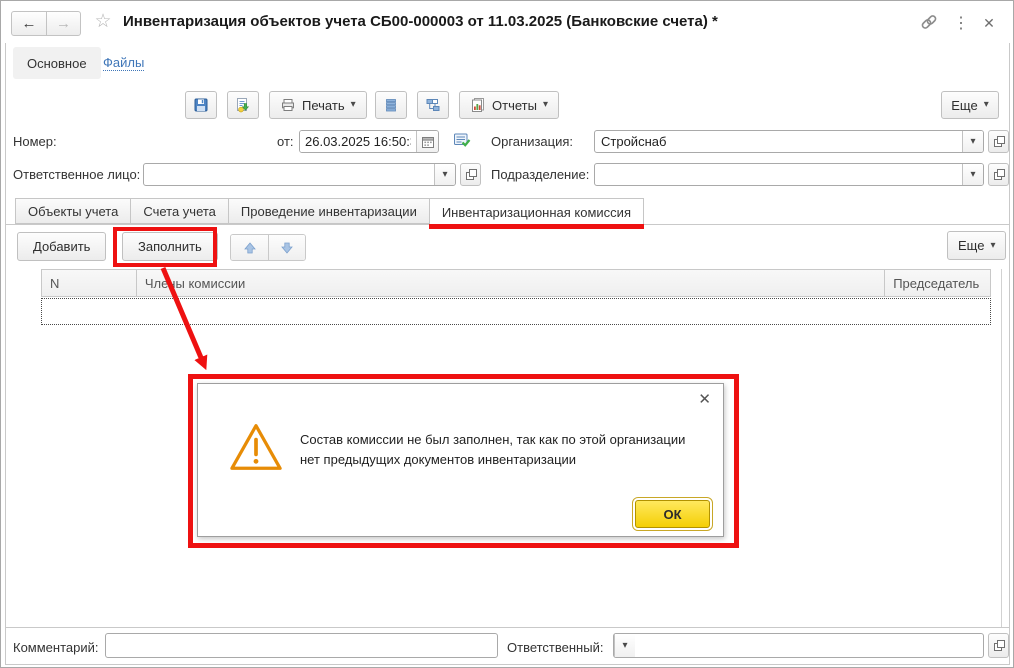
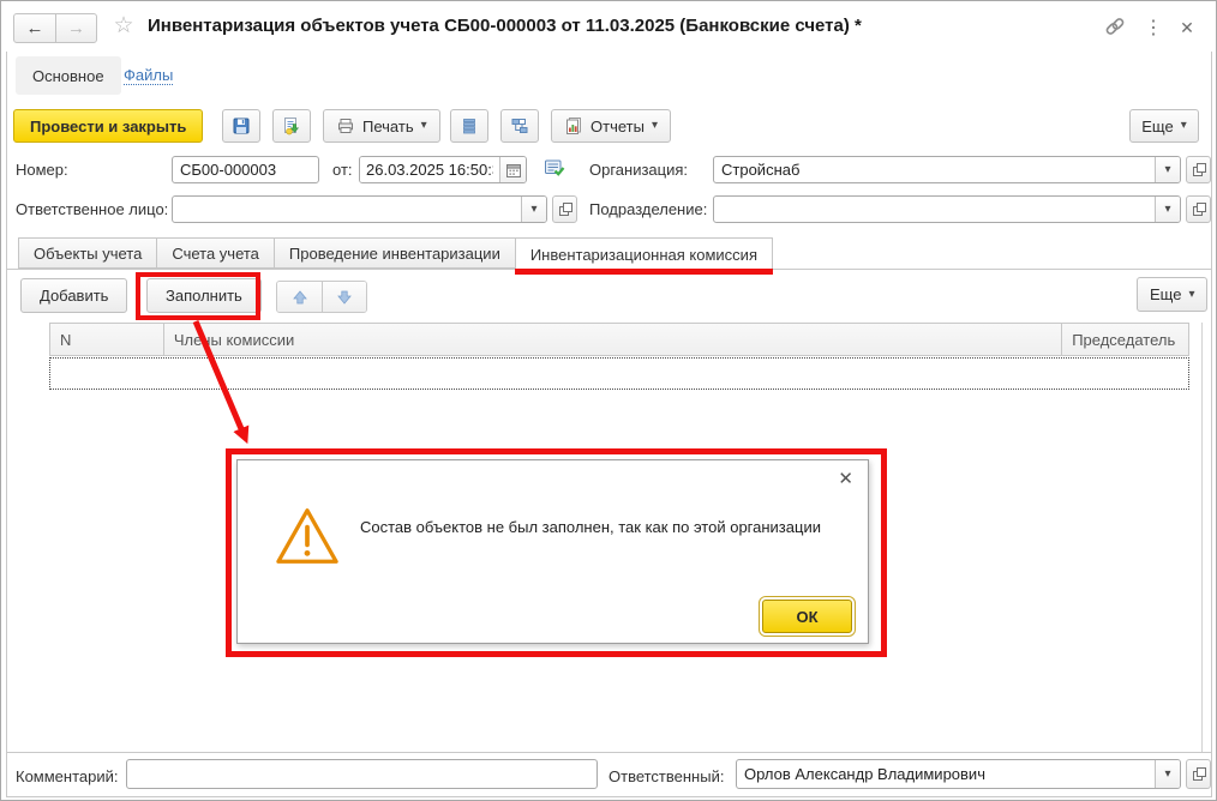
  ←
  →
  ☆
  Инвентаризация объектов учета СБ00-000003 от 11.03.2025 (Банковские счета) *
  ⋮
  ✕
  Основное
  Файлы
+ Провести и закрыть
  Печать
  ▾
  Отчеты
  ▾
  Еще
  ▾
  Номер:
+ СБ00-000003
  от:
  26.03.2025 16:50:
  Организация:
  Стройснаб
  ▾
  Ответственное лицо:
  ▾
  Подразделение:
  ▾
  Объекты учета
  Счета учета
  Проведение инвентаризации
  Инвентаризационная комиссия
  Добавить
  Заполнить
  Еще
  ▾
  N
  Члеы комиссии
  Председатель
  ✕
- Состав комиссии не был заполнен, так как по этой организации
+ Состав объектов не был заполнен, так как по этой организации
- нет предыдущих документов инвентаризации
  ОК
  Комментарий:
  Ответственный:
+ Орлов Александр Владимирович
  ▾
